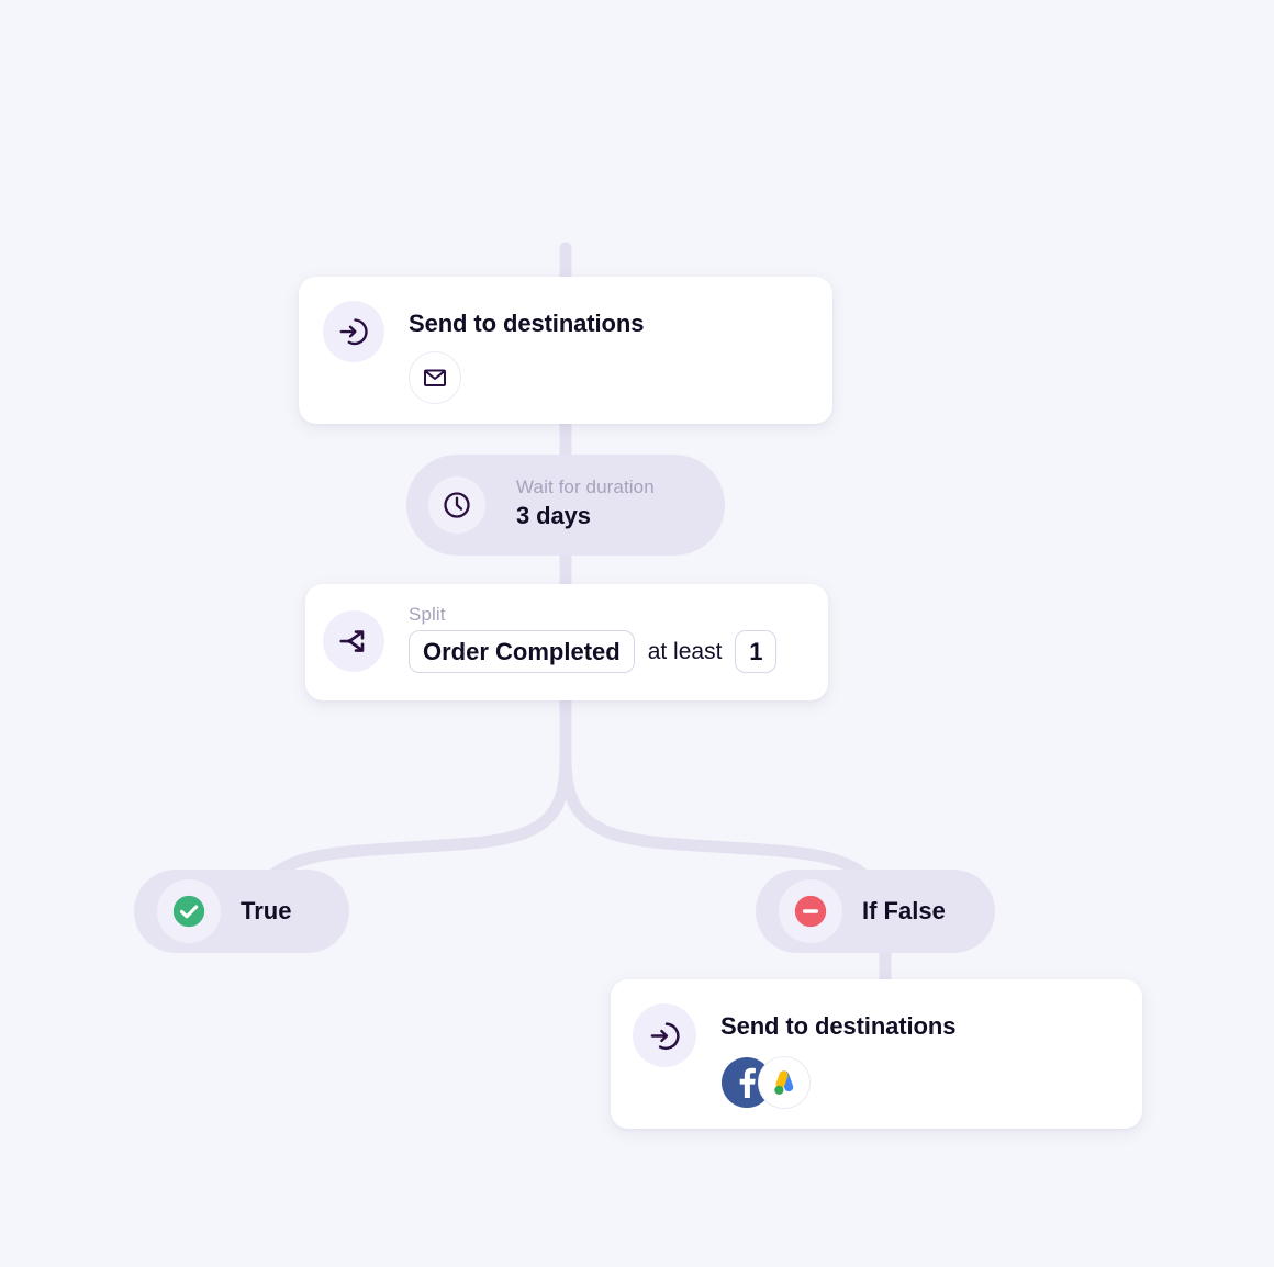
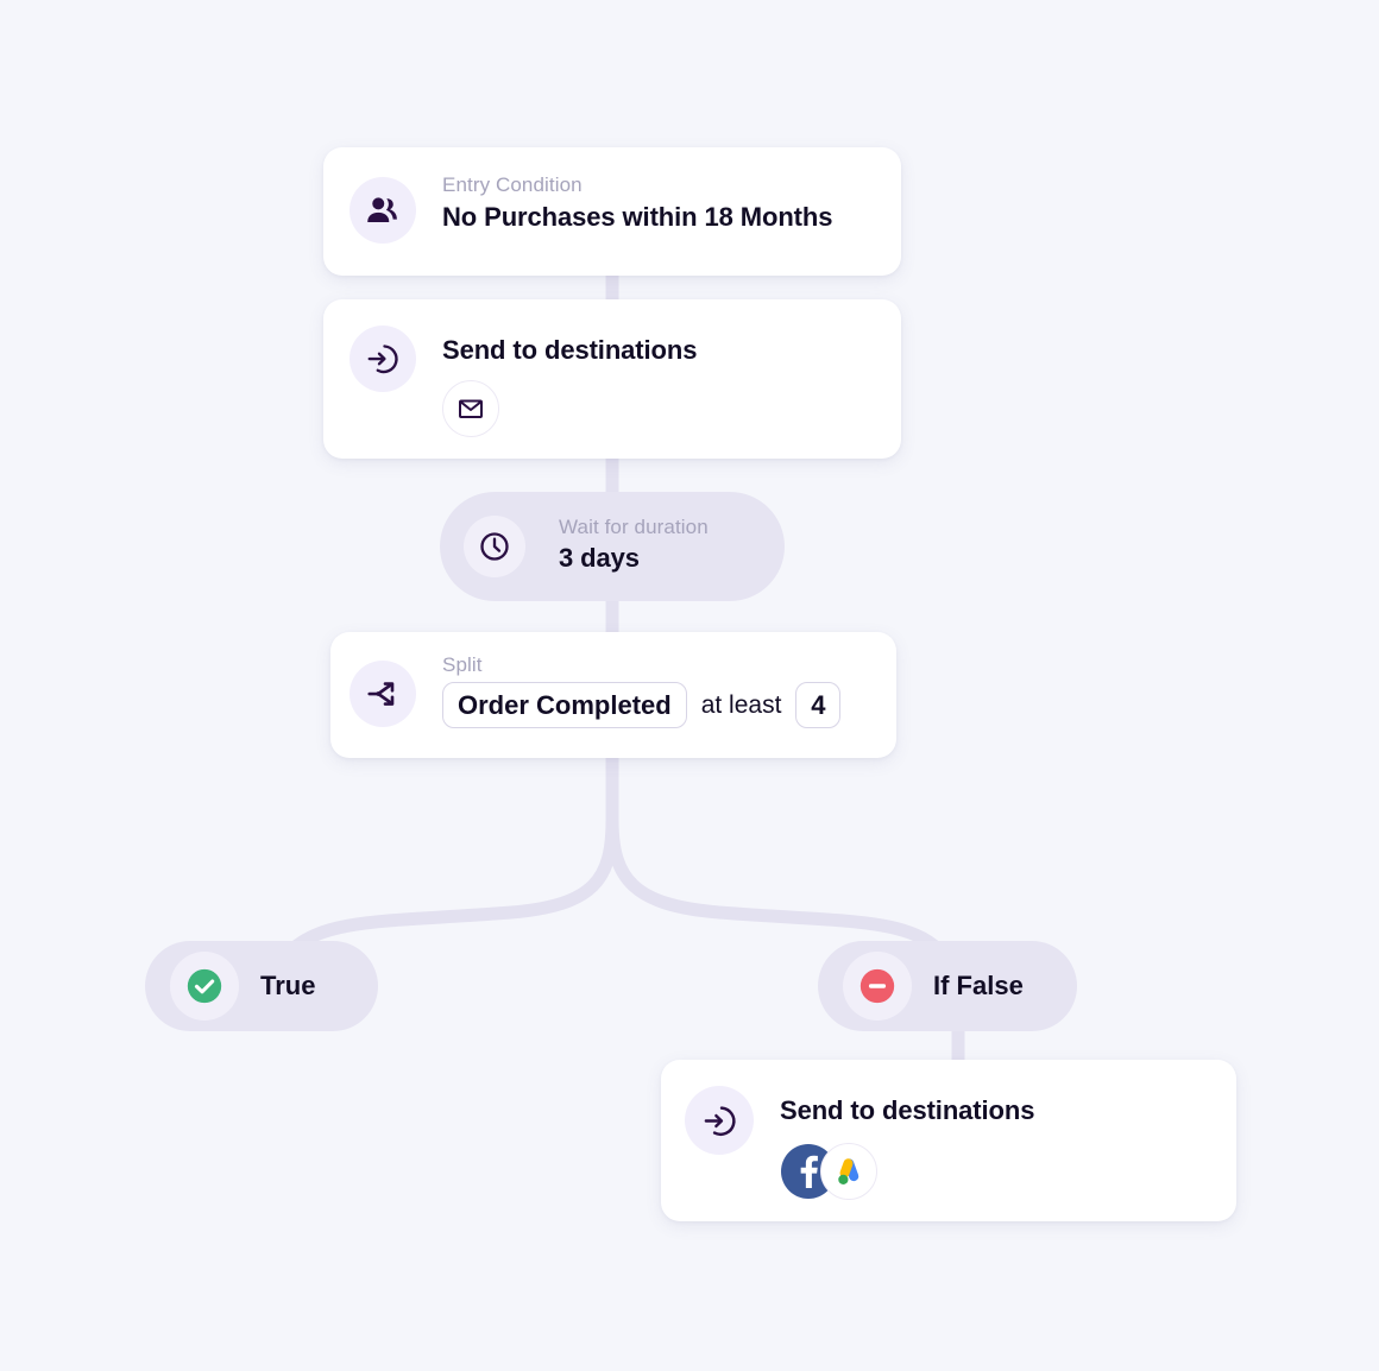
+ Entry Condition
+ No Purchases within 18 Months
  Send to destinations
  Wait for duration
  3 days
  Split
  Order Completed
  at least
- 1
+ 4
  True
  If False
  Send to destinations
